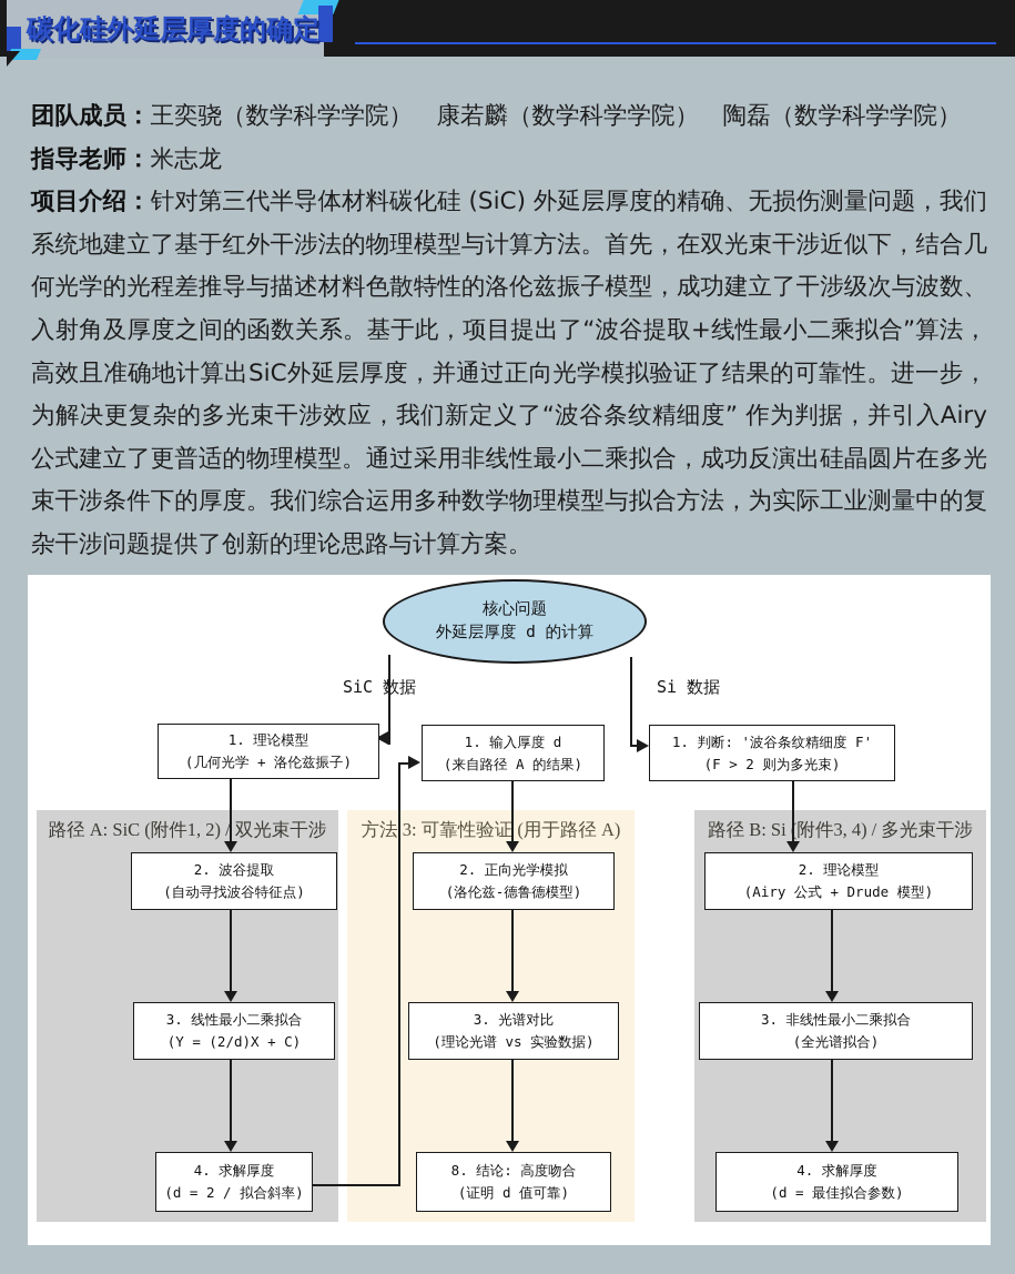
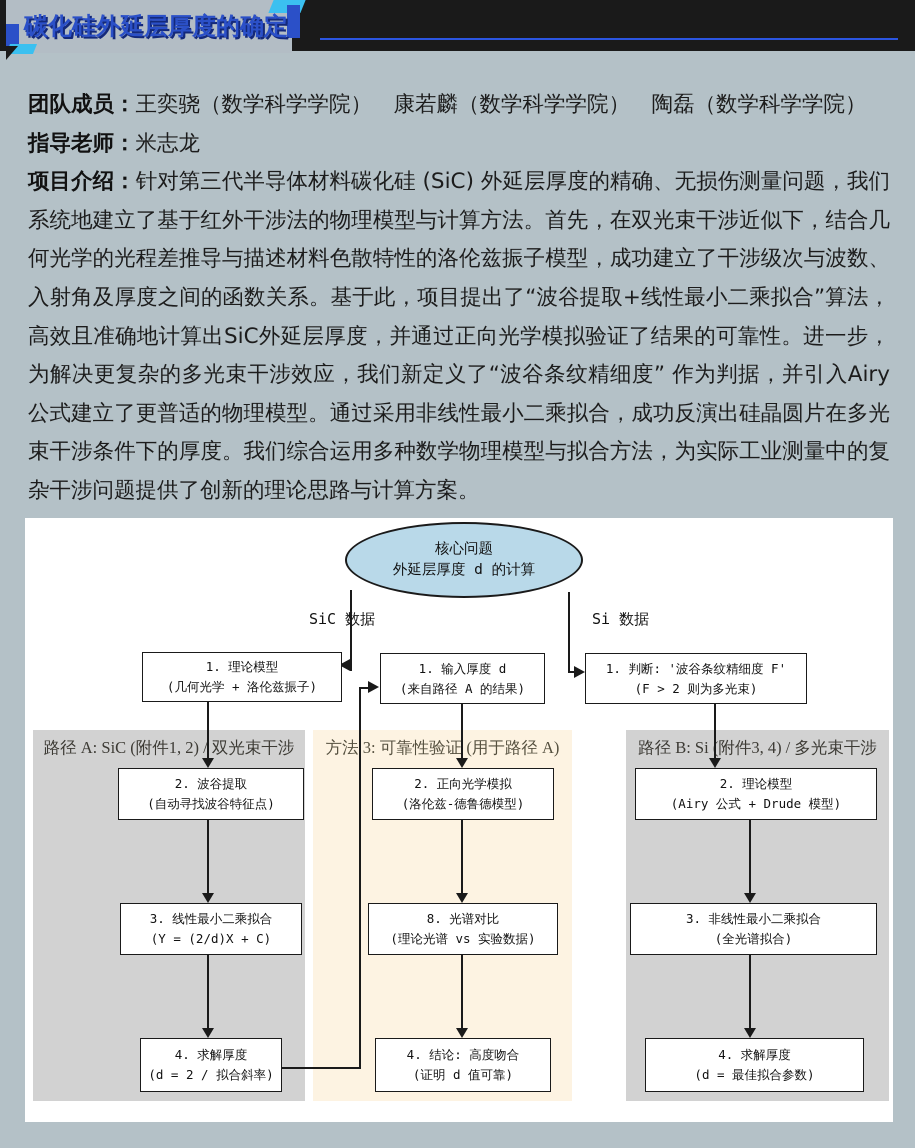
  碳化硅外延层厚度的确定
  团队成员：王奕骁（数学科学学院） 康若麟（数学科学学院） 陶磊（数学科学学院）
  指导老师：米志龙
  项目介绍：针对第三代半导体材料碳化硅 (SiC) 外延层厚度的精确、无损伤测量问题，我们系统地建立了基于红外干涉法的物理模型与计算方法。首先，在双光束干涉近似下，结合几何光学的光程差推导与描述材料色散特性的洛伦兹振子模型，成功建立了干涉级次与波数、入射角及厚度之间的函数关系。基于此，项目提出了“波谷提取+线性最小二乘拟合”算法，高效且准确地计算出SiC外延层厚度，并通过正向光学模拟验证了结果的可靠性。进一步，为解决更复杂的多光束干涉效应，我们新定义了“波谷条纹精细度” 作为判据，并引入Airy公式建立了更普适的物理模型。通过采用非线性最小二乘拟合，成功反演出硅晶圆片在多光束干涉条件下的厚度。我们综合运用多种数学物理模型与拟合方法，为实际工业测量中的复杂干涉问题提供了创新的理论思路与计算方案。
  核心问题
  外延层厚度 d 的计算
  SiC 数据
  Si 数据
  1. 理论模型
  (几何光学 + 洛伦兹振子)
  1. 输入厚度 d
  (来自路径 A 的结果)
  1. 判断: '波谷条纹精细度 F'
  (F > 2 则为多光束)
  路径 A: SiC (附件1, 2) / 双光束干涉
  方法 3: 可靠性验证 (用于路径 A)
  路径 B: Si附件3, 4) / 多光束干涉
  2. 波谷提取
  (自动寻找波谷特征点)
  3. 线性最小二乘拟合
  (Y = (2/d)X + C)
  4. 求解厚度
  (d = 2 / 拟合斜率)
  2. 正向光学模拟
  (洛伦兹-德鲁德模型)
- 3. 光谱对比
+ 8. 光谱对比
  (理论光谱 vs 实验数据)
- 8. 结论: 高度吻合
+ 4. 结论: 高度吻合
  (证明 d 值可靠)
  2. 理论模型
  (Airy 公式 + Drude 模型)
  3. 非线性最小二乘拟合
  (全光谱拟合)
  4. 求解厚度
  (d = 最佳拟合参数)
